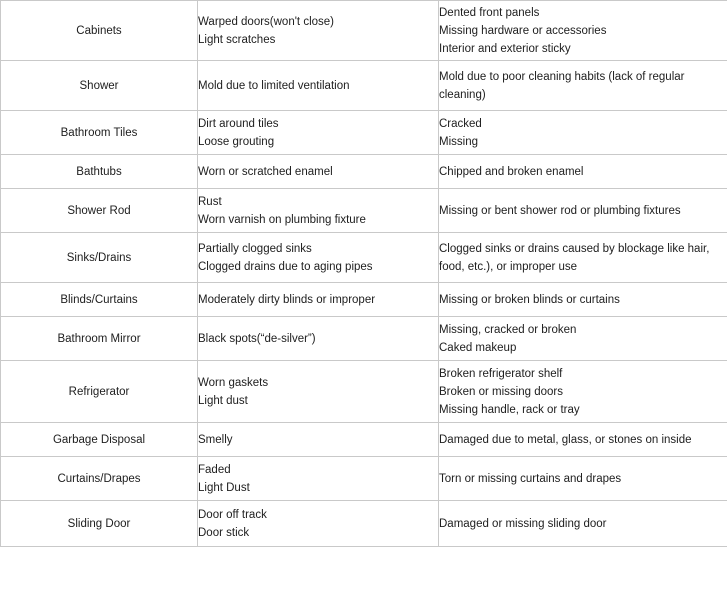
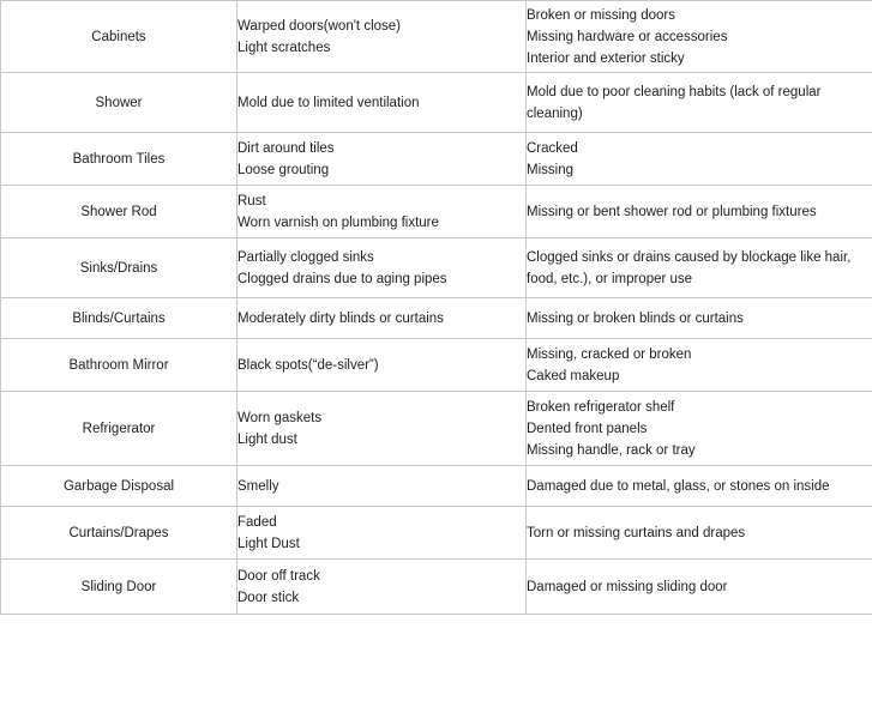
- Cabinets	Warped doors(won't close) Light scratches	Dented front panels Missing hardware or accessories Interior and exterior sticky
+ Cabinets	Warped doors(won't close) Light scratches	Broken or missing doors Missing hardware or accessories Interior and exterior sticky
  Shower	Mold due to limited ventilation	Mold due to poor cleaning habits (lack of regular cleaning)
  Bathroom Tiles	Dirt around tiles Loose grouting	Cracked Missing
- Bathtubs	Worn or scratched enamel	Chipped and broken enamel
  Shower Rod	Rust Worn varnish on plumbing fixture	Missing or bent shower rod or plumbing fixtures
  Sinks/Drains	Partially clogged sinks Clogged drains due to aging pipes	Clogged sinks or drains caused by blockage like hair, food, etc.), or improper use
- Blinds/Curtains	Moderately dirty blinds or improper	Missing or broken blinds or curtains
+ Blinds/Curtains	Moderately dirty blinds or curtains	Missing or broken blinds or curtains
  Bathroom Mirror	Black spots(“de-silver”)	Missing, cracked or broken Caked makeup
- Refrigerator	Worn gaskets Light dust	Broken refrigerator shelf Broken or missing doors Missing handle, rack or tray
+ Refrigerator	Worn gaskets Light dust	Broken refrigerator shelf Dented front panels Missing handle, rack or tray
  Garbage Disposal	Smelly	Damaged due to metal, glass, or stones on inside
  Curtains/Drapes	Faded Light Dust	Torn or missing curtains and drapes
  Sliding Door	Door off track Door stick	Damaged or missing sliding door
